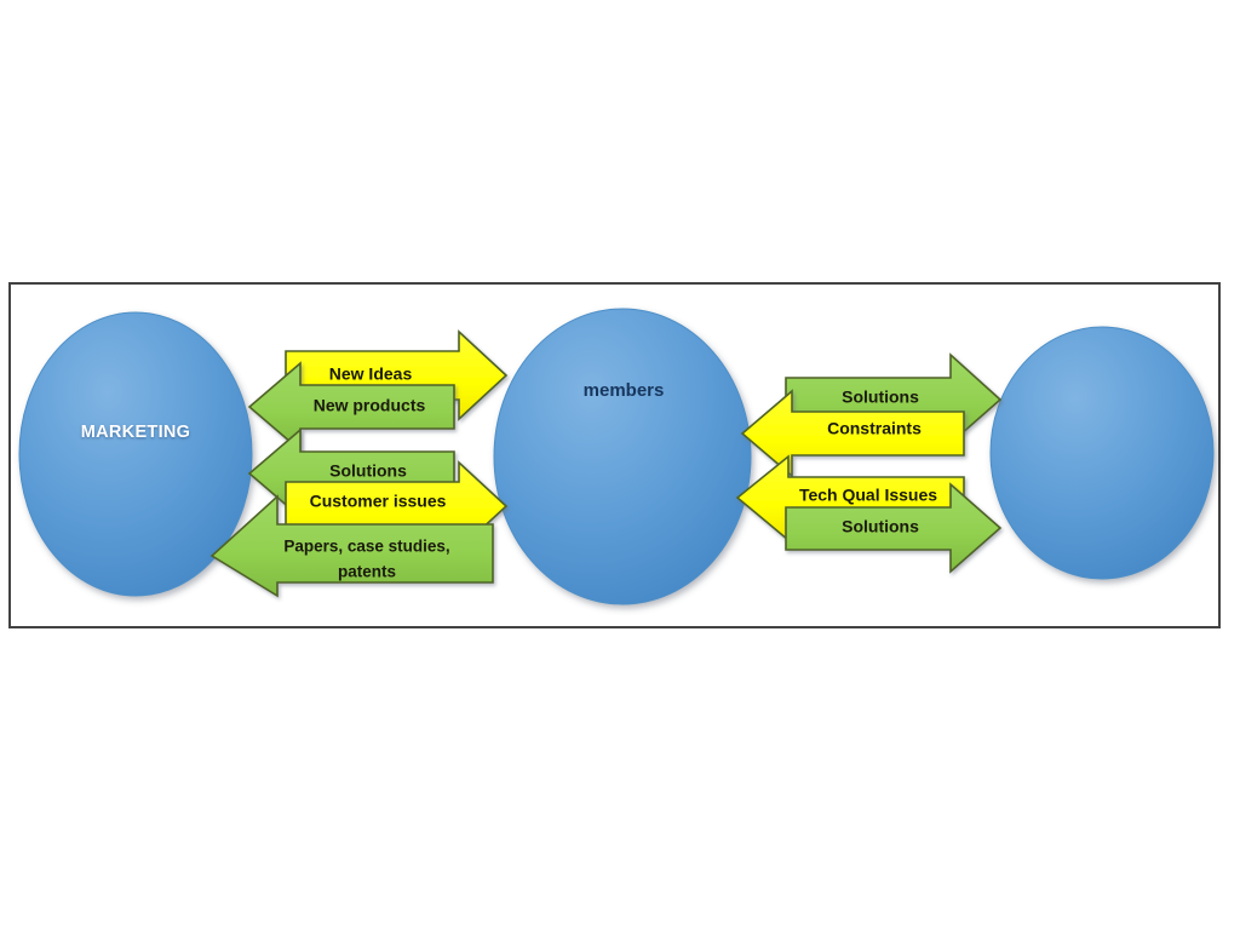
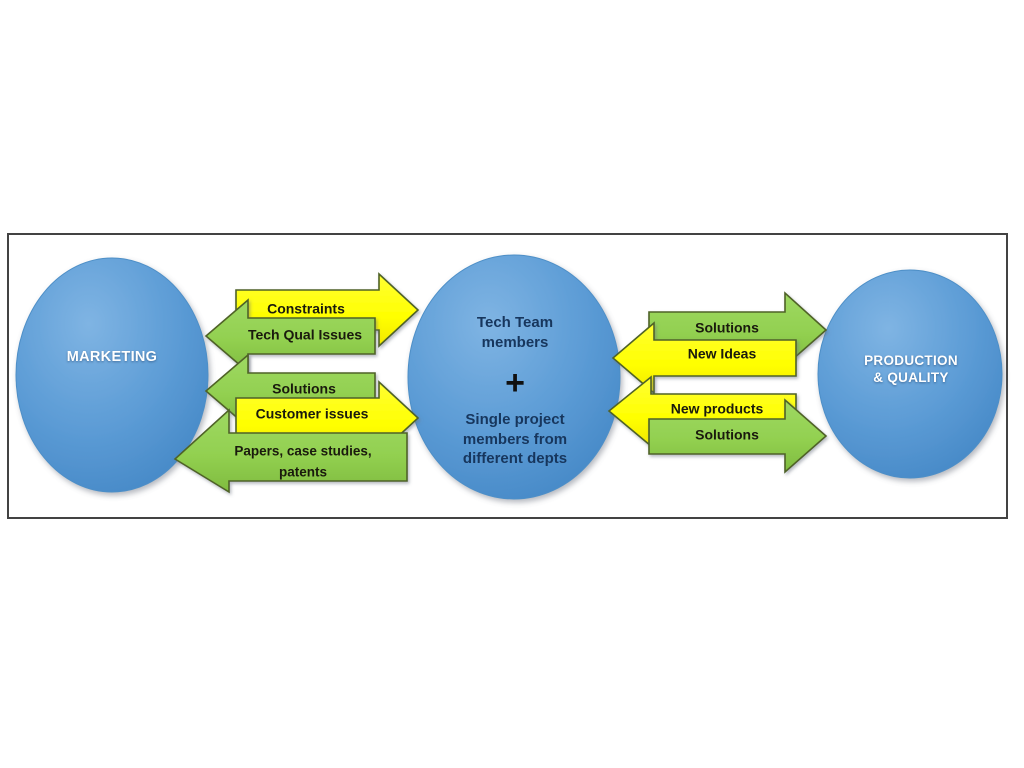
- New Ideas
+ Constraints
- New products
+ Tech Qual Issues
  Solutions
  Customer issues
  Papers, case studies,
  patents
  Solutions
- Constraints
+ New Ideas
- Tech Qual Issues
+ New products
  Solutions
  MARKETING
+ PRODUCTION
+ & QUALITY
+ Tech Team
  members
+ +
+ Single project
+ members from
+ different depts
